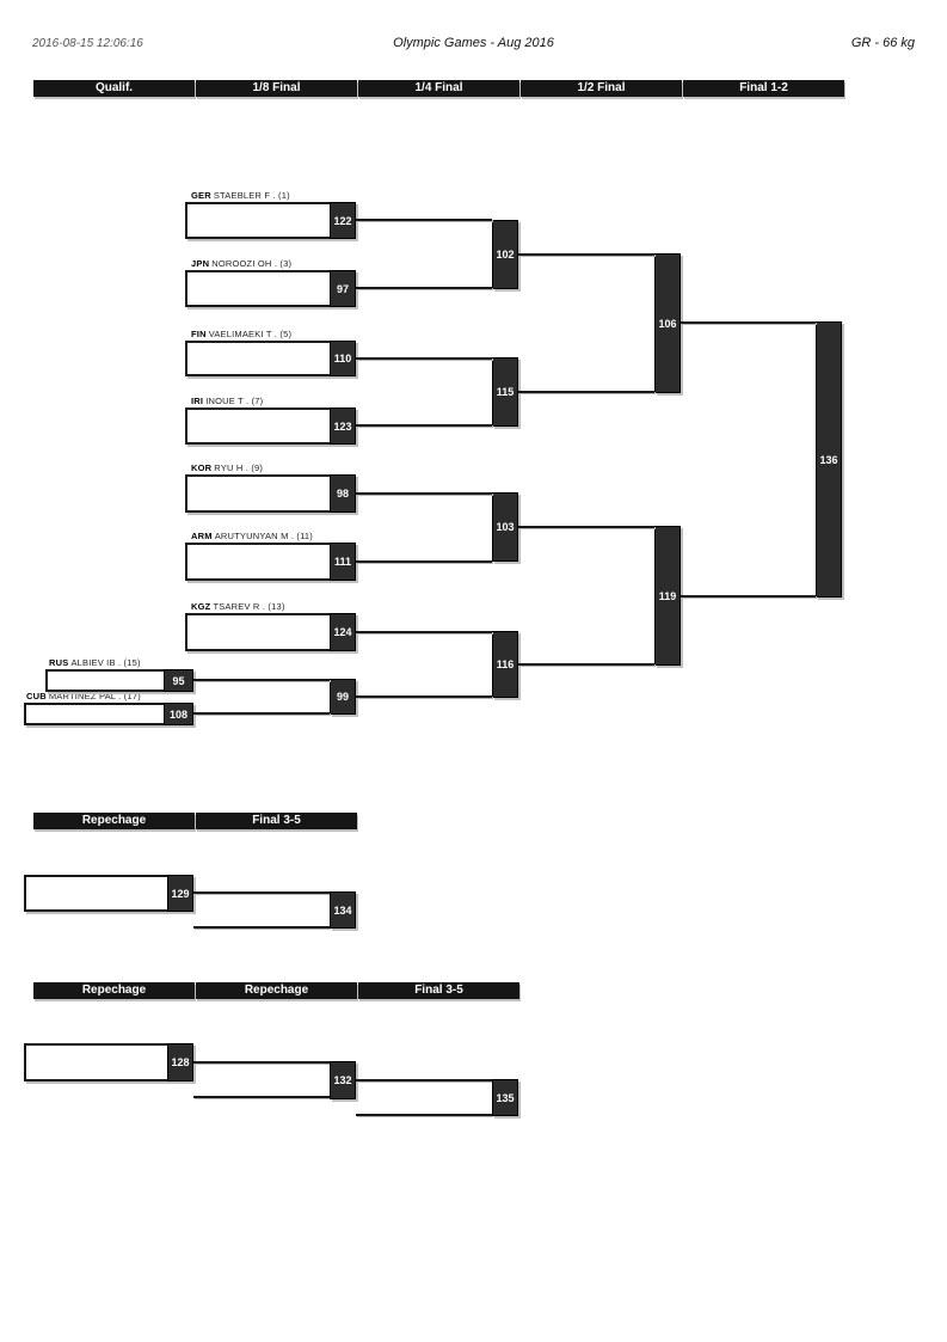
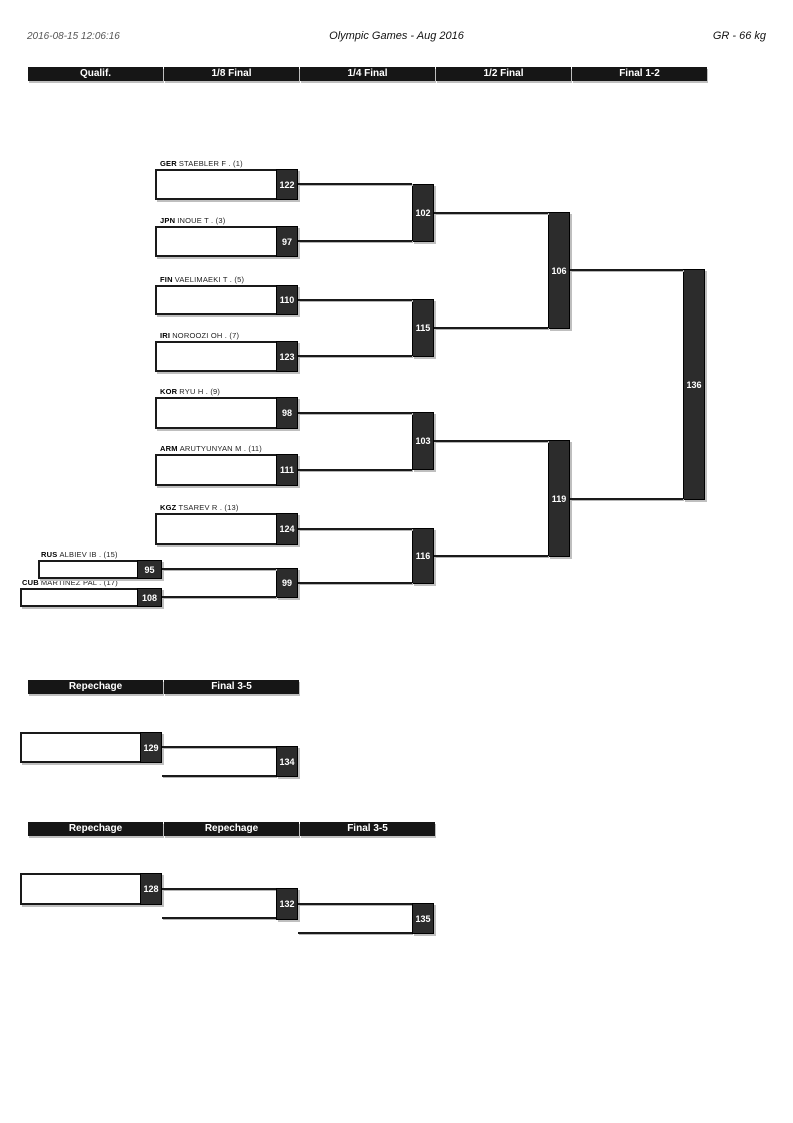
  2016-08-15 12:06:16
  Olympic Games - Aug 2016
  GR - 66 kg
  Qualif.
  1/8 Final
  1/4 Final
  1/2 Final
  Final 1-2
  GER STAEBLER F . (1)
- JPN NOROOZI OH . (3)
+ JPN INOUE T . (3)
  FIN VAELIMAEKI T . (5)
- IRI INOUE T . (7)
+ IRI NOROOZI OH . (7)
  KOR RYU H . (9)
  ARM ARUTYUNYAN M . (11)
  KGZ TSAREV R . (13)
  RUS ALBIEV IB . (15)
  CUB MARTINEZ PAL . (17)
  95
  108
  122
  97
  110
  123
  98
  111
  124
  99
  102
  115
  103
  116
  106
  119
  136
  Repechage
  Final 3-5
  129
  134
  Repechage
  Repechage
  Final 3-5
  128
  132
  135
